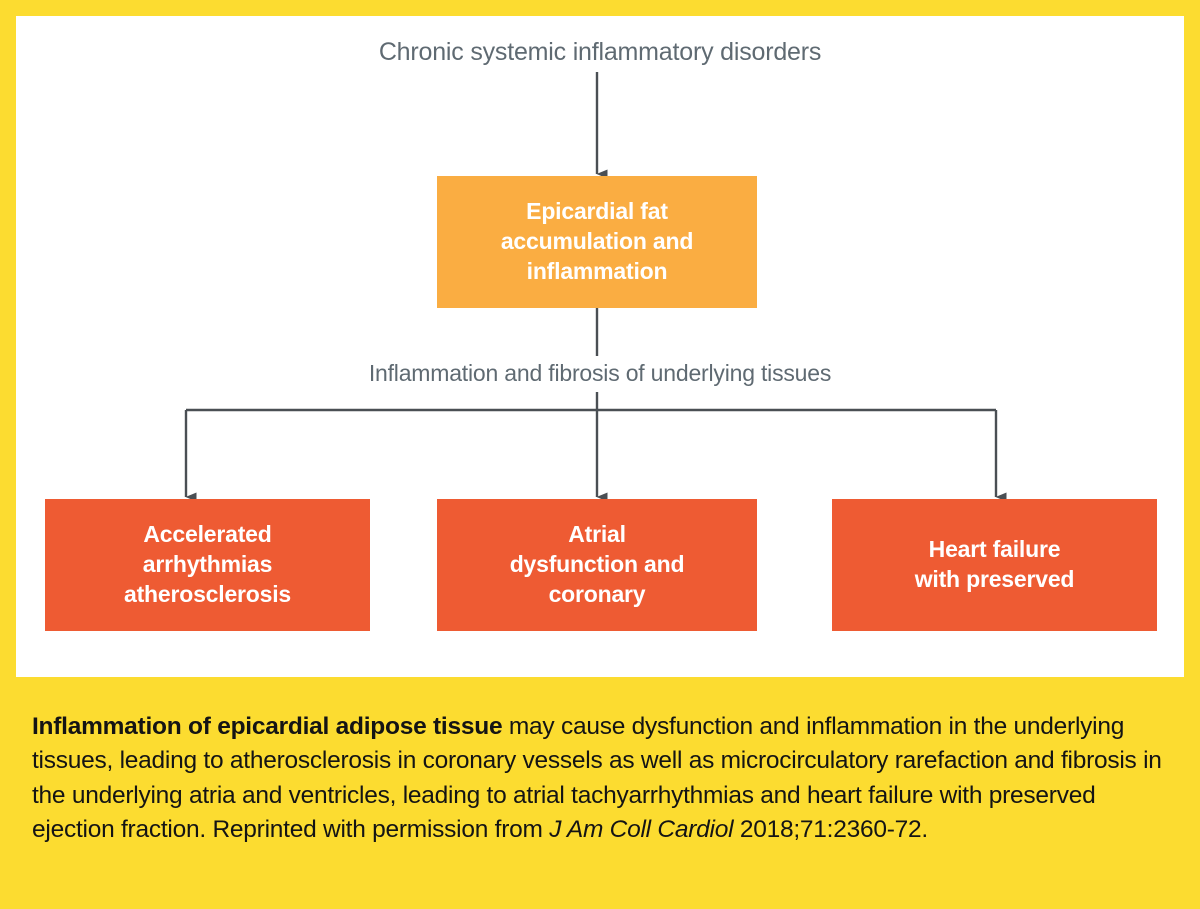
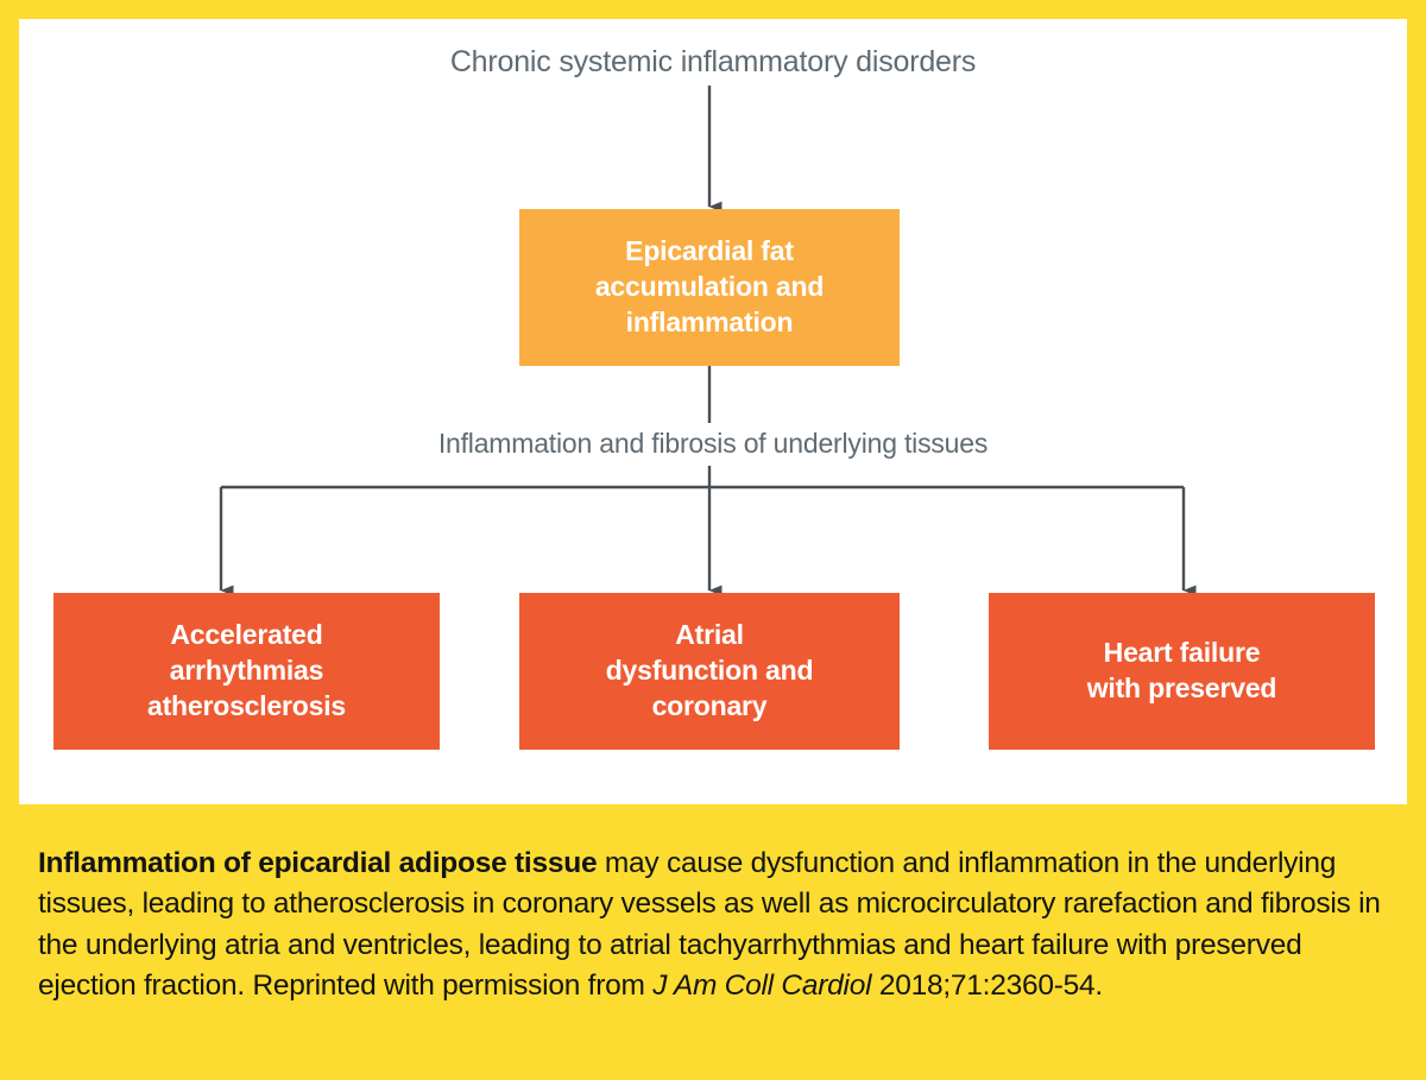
  Chronic systemic inflammatory disorders
  Epicardial fat
  accumulation and
  inflammation
  Inflammation and fibrosis of underlying tissues
  Accelerated
  arrhythmias
  atherosclerosis
  Atrial
  dysfunction and
  coronary
  Heart failure
  with preserved
- Inflammation of epicardial adipose tissue may cause dysfunction and inflammation in the underlying tissues, leading to atherosclerosis in coronary vessels as well as microcirculatory rarefaction and fibrosis in the underlying atria and ventricles, leading to atrial tachyarrhythmias and heart failure with preserved ejection fraction. Reprinted with permission from J Am Coll Cardiol 2018;71:2360-72.
+ Inflammation of epicardial adipose tissue may cause dysfunction and inflammation in the underlying tissues, leading to atherosclerosis in coronary vessels as well as microcirculatory rarefaction and fibrosis in the underlying atria and ventricles, leading to atrial tachyarrhythmias and heart failure with preserved ejection fraction. Reprinted with permission from J Am Coll Cardiol 2018;71:2360-54.
